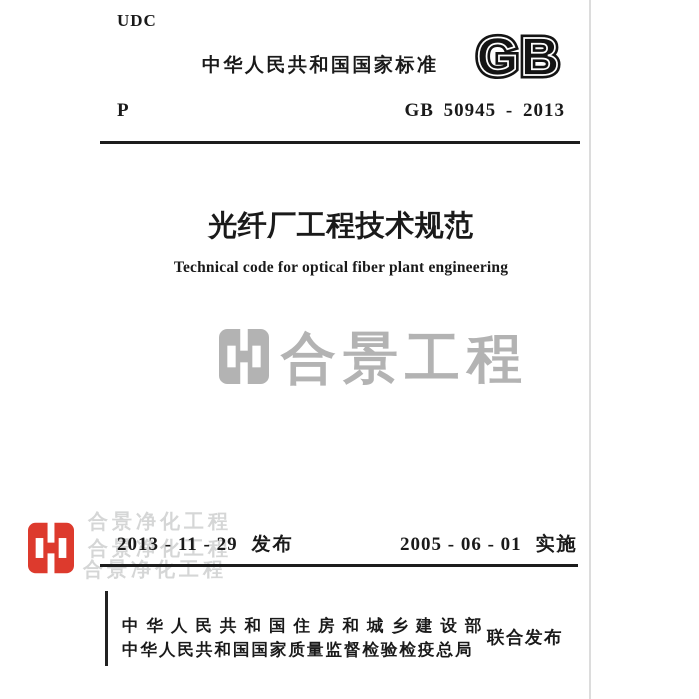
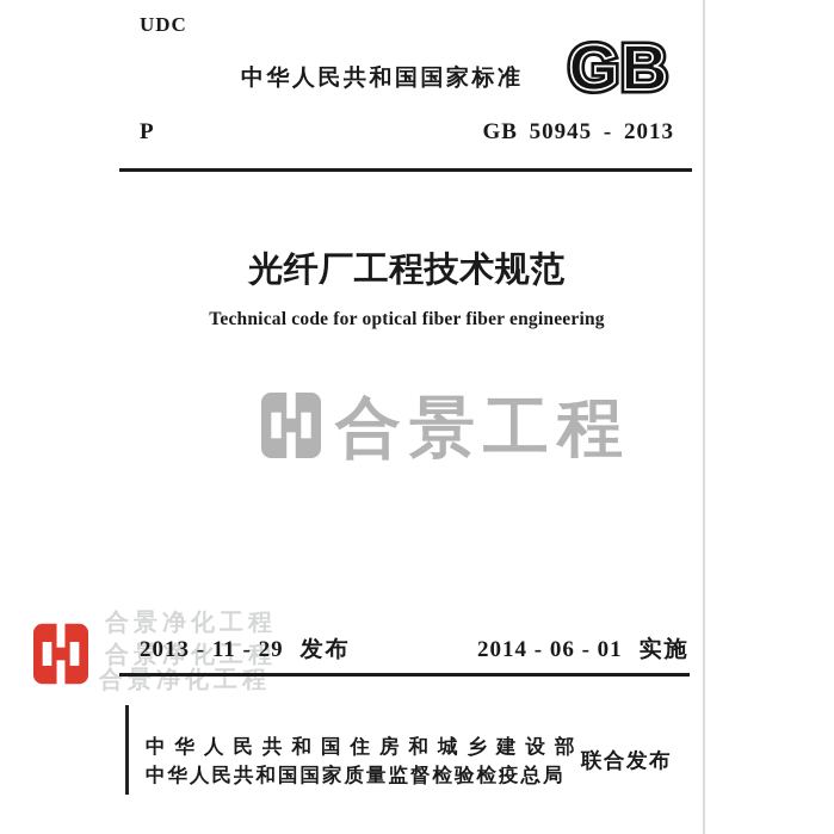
  UDC
  中华人民共和国国家标准
  GB
  P
  GB 50945 - 2013
  光纤厂工程技术规范
- Technical code for optical fiber plant engineering
+ Technical code for optical fiber fiber engineering
  合景工程
  合景净化工程
  合景净化工程
  合景净化工程
  2013 - 11 - 29
  发布
- 2005 - 06 - 01
+ 2014 - 06 - 01
  实施
  中华人民共和国住房和城乡建设部
  中华人民共和国国家质量监督检验检疫总局
  联合发布
